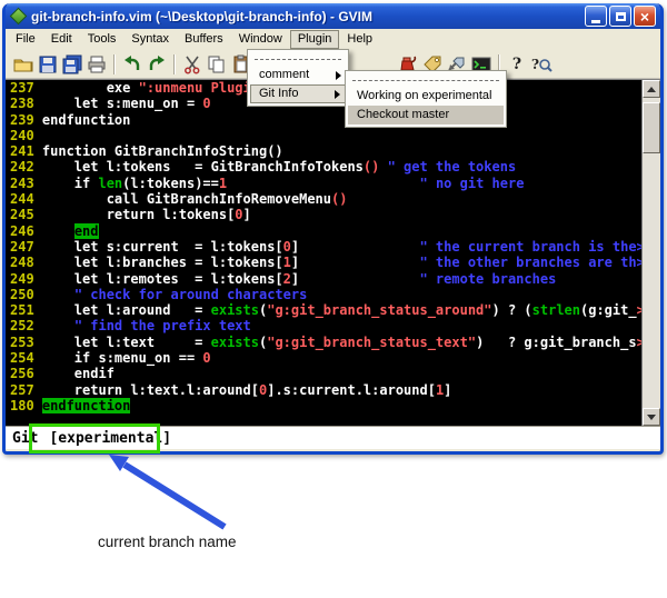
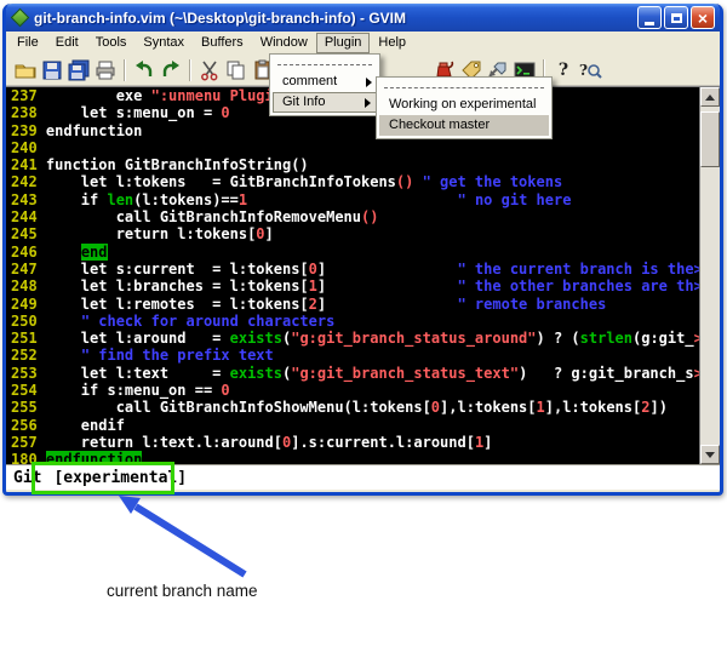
  git-branch-info.vim (~\Desktop\git-branch-info) - GVIM
  ×
  File
  Edit
  Tools
  Syntax
  Buffers
  Window
  Plugin
  Help
  ?
  ?
  237 exe ":unmenu Plug
  238 let s:menu_on = 0
  239 endfunction
  240
  241 function GitBranchInfoString()
  242 let l:tokens = GitBranchInfoTokens() " get the tokens
  243 if len(l:tokens)==1 " no git here
  244 call GitBranchInfoRemoveMenu()
  245 return l:tokens[0]
  246 end
  247 let s:current = l:tokens[0] " the current branch is the
  248 let l:branches = l:tokens[1] " the other branches are th
  249 let l:remotes = l:tokens[2] " remote branches
  250 " check for around characters
  251 let l:around = exists("g:git_branch_status_around") ? (strlen(g:git_
  252 " find the prefix text
  253 let l:text = exists("g:git_branch_status_text") ? g:git_branch_s
  254 if s:menu_on == 0
+ 255 call GitBranchInfoShowMenu(l:tokens[0],l:tokens[1],l:tokens[2])
  256 endif
  257 return l:text.l:around[0].s:current.l:around[1]
  180 endfunction
  Git
  [experimental]
  comment
  Git Info
  Working on experimental
  Checkout master
  current branch name
